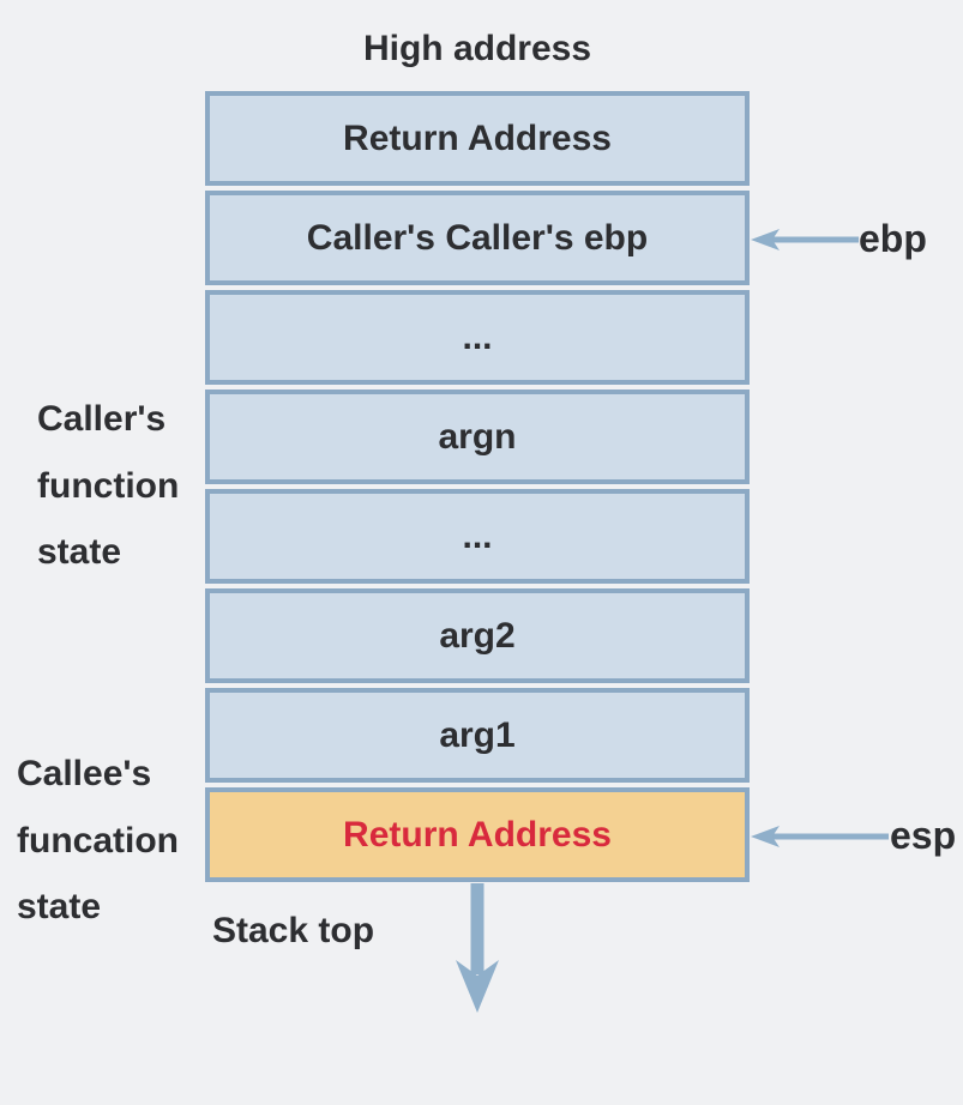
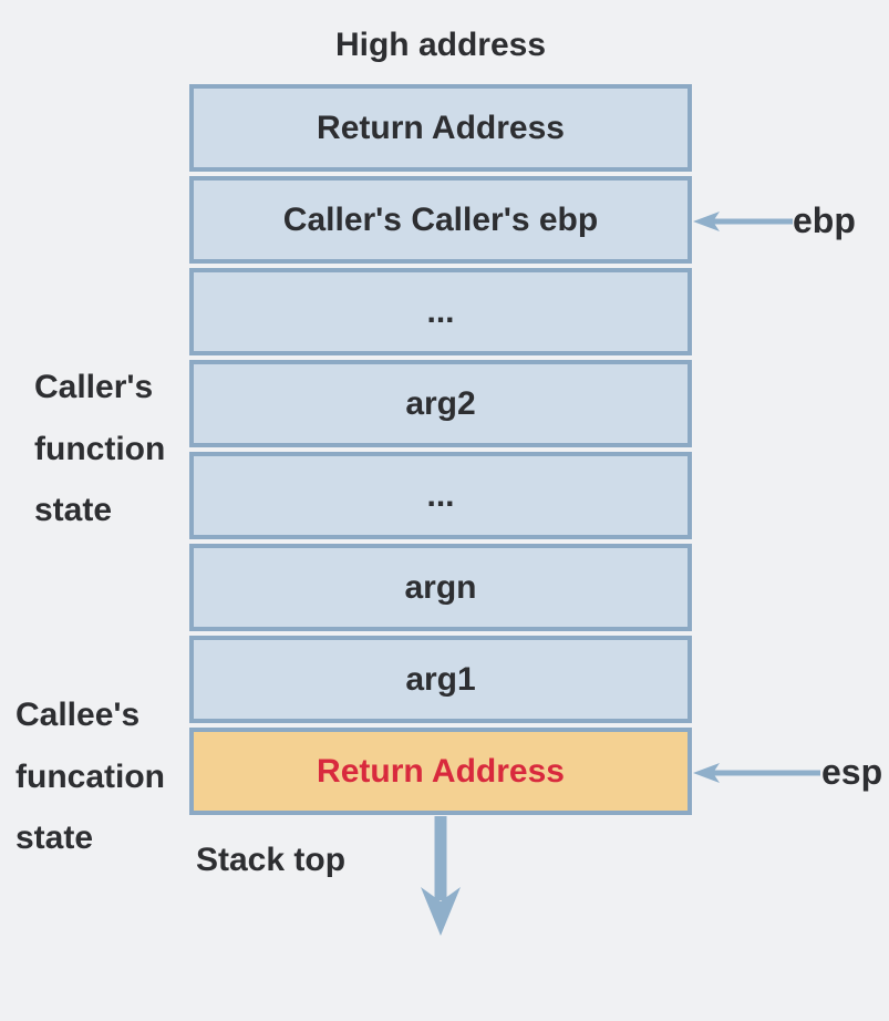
  High address
  Return Address
  Caller's Caller's ebp
  ...
- argn
+ arg2
  ...
- arg2
+ argn
  arg1
  Return Address
  Caller's
  function
  state
  Callee's
  funcation
  state
  ebp
  esp
  Stack top
